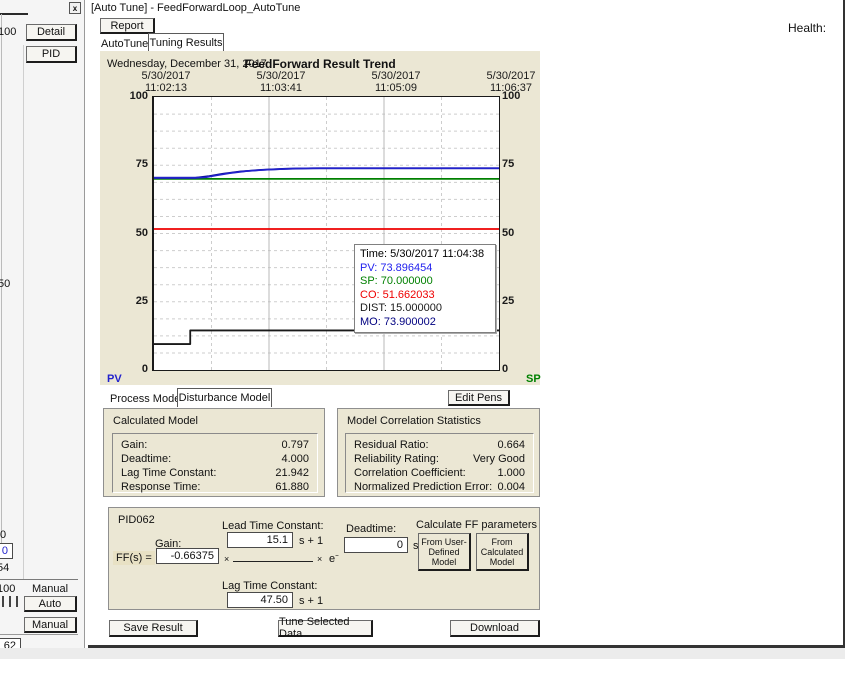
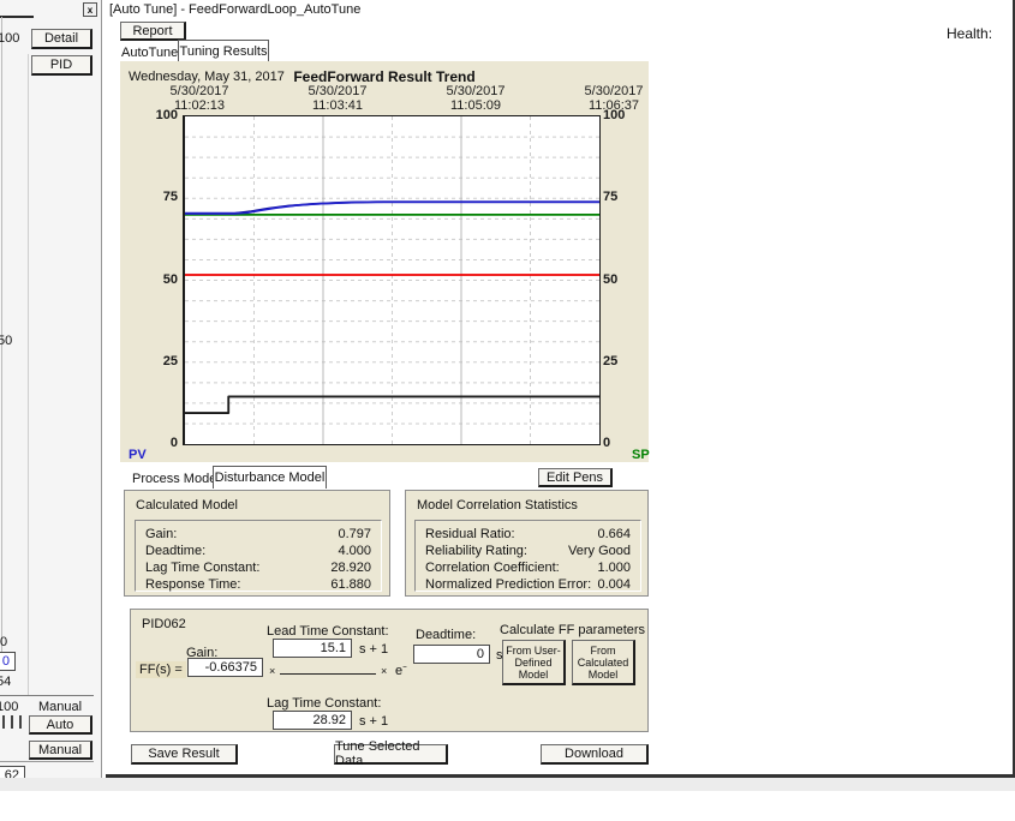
  x
  100
  Detail
  PID
  50
  0
  0
  54
  100
  Manual
  Auto
  Manual
  62
  [Auto Tune] - FeedForwardLoop_AutoTune
  Health:
  Report
  AutoTune
  Tuning Results
- Wednesday, December 31, 2017
+ Wednesday, May 31, 2017
  FeedForward Result Trend
- Time: 5/30/2017 11:04:38
- PV: 73.896454
- SP: 70.000000
- CO: 51.662033
- DIST: 15.000000
- MO: 73.900002
  PV
  SP
  0
  0
  25
  25
  50
  50
  75
  75
  100
  100
  5/30/2017
  11:02:13
  5/30/2017
  11:03:41
  5/30/2017
  11:05:09
  5/30/2017
  11:06:37
  Process Mod
  Disturbance Model
  Edit Pens
  Calculated Model
  Gain:
  0.797
  Deadtime:
  4.000
  Lag Time Constant:
- 21.942
+ 28.920
  Response Time:
  61.880
  Model Correlation Statistics
  Residual Ratio:
  0.664
  Reliability Rating:
  Very Good
  Correlation Coefficient:
  1.000
  Normalized Prediction Error:
  0.004
  PID062
  Lead Time Constant:
  15.1
  s + 1
  Deadtime:
  0
  s
  Calculate FF parameters
  From User-Defined Model
  From Calculated Model
  Gain:
  FF(s) =
  -0.66375
  ×
  ×
  e⁻
  Lag Time Constant:
- 47.50
+ 28.92
  s + 1
  Save Result
  Tune Selected Data
  Download
